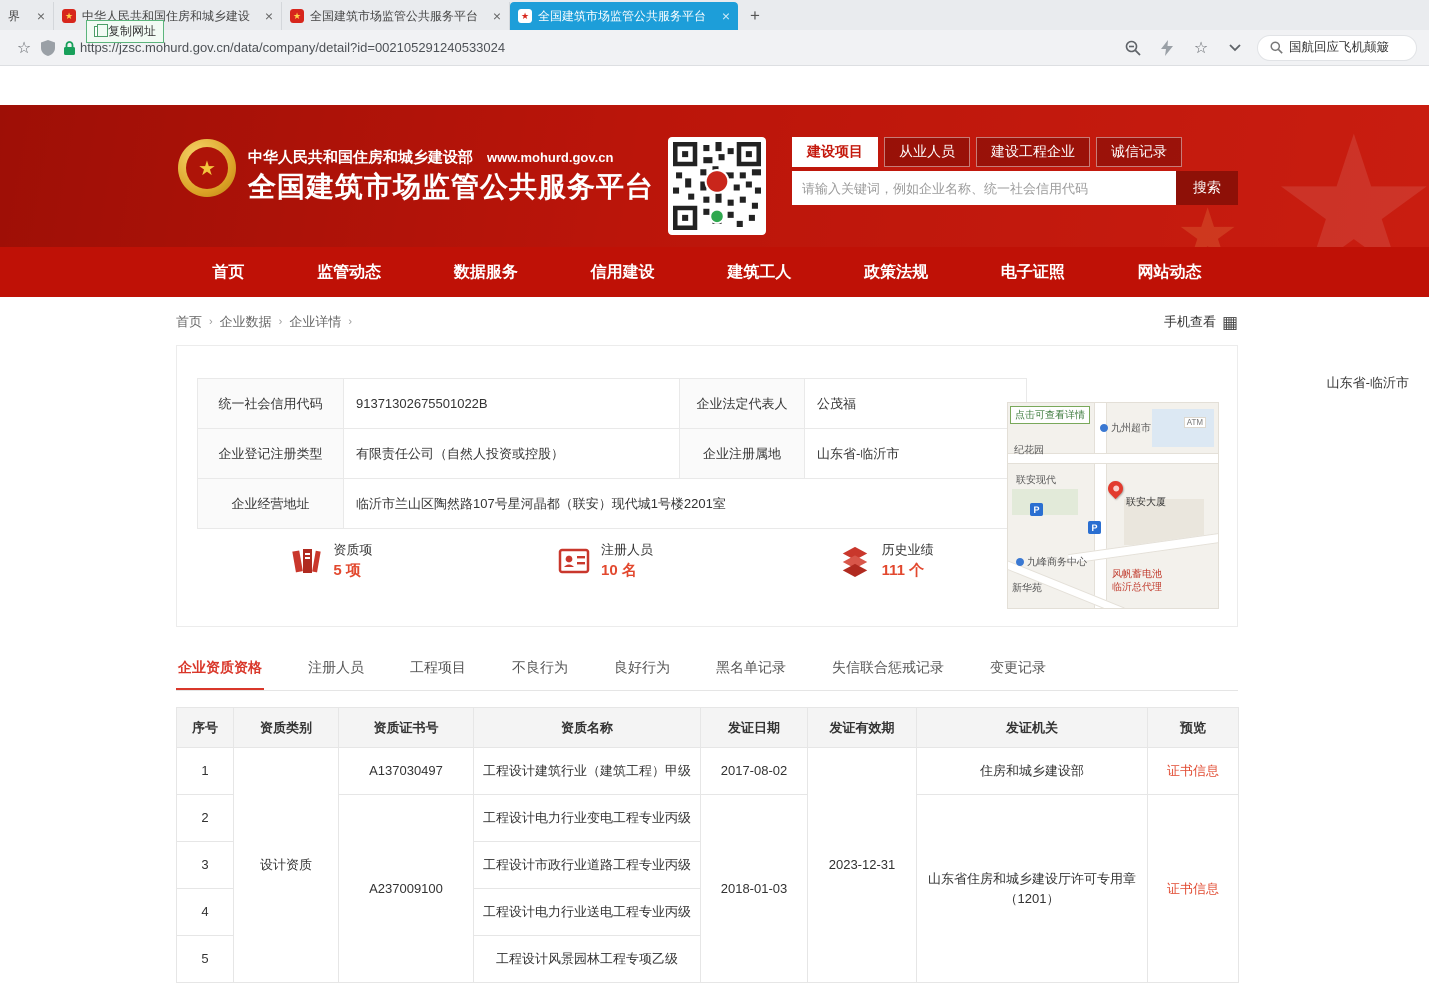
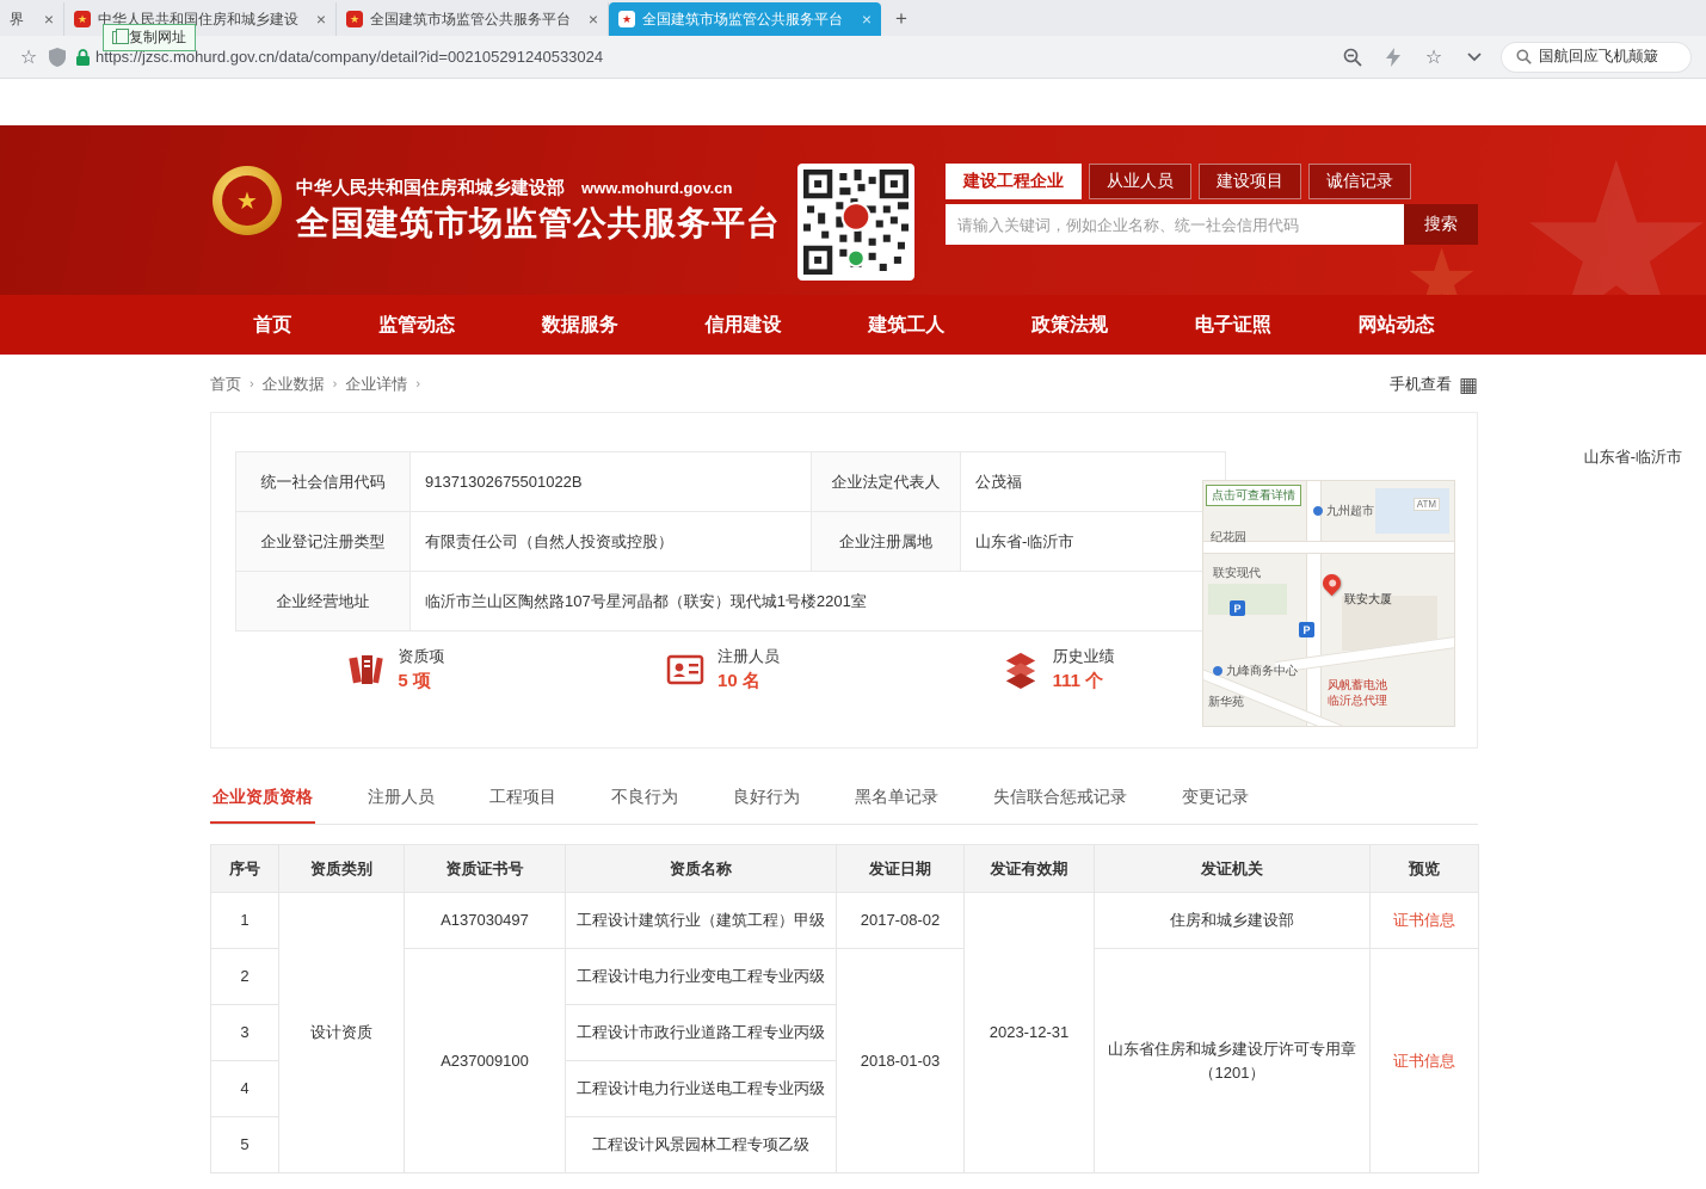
  界
  ×
  ★
  中华人民共和国住房和城乡建设
  ×
  ★
  全国建筑市场监管公共服务平台
  ×
  ★
  全国建筑市场监管公共服务平台
  ×
  +
  复制网址
  ☆
  https://jzsc.mohurd.gov.cn/data/company/detail?id=002105291240533024
  ☆
  国航回应飞机颠簸
  ★
  ★
  ★
  中华人民共和国住房和城乡建设部
  www.mohurd.gov.cn
  全国建筑市场监管公共服务平台
- 建设项目
+ 建设工程企业
  从业人员
- 建设工程企业
+ 建设项目
  诚信记录
  请输入关键词，例如企业名称、统一社会信用代码
  搜索
  首页
  监管动态
  数据服务
  信用建设
  建筑工人
  政策法规
  电子证照
  网站动态
  首页
  ›
  企业数据
  ›
  企业详情
  ›
  手机查看
  ▦
  山东省-临沂市
  统一社会信用代码	91371302675501022B	企业法定代表人	公茂福
  企业登记注册类型	有限责任公司（自然人投资或控股）	企业注册属地	山东省-临沂市
  企业经营地址	临沂市兰山区陶然路107号星河晶都（联安）现代城1号楼2201室
  资质项
  5 项
  注册人员
  10 名
  历史业绩
  111 个
  点击可查看详情
  ATM
  九州超市
  纪花园
  联安现代
  P
  P
  联安大厦
  九峰商务中心
  新华苑
  风帆蓄电池
  临沂总代理
  企业资质资格
  注册人员
  工程项目
  不良行为
  良好行为
  黑名单记录
  失信联合惩戒记录
  变更记录
  序号	资质类别	资质证书号	资质名称	发证日期	发证有效期	发证机关	预览
  1	设计资质	A137030497	工程设计建筑行业（建筑工程）甲级	2017-08-02	2023-12-31	住房和城乡建设部	证书信息
  2	A237009100	工程设计电力行业变电工程专业丙级	2018-01-03	山东省住房和城乡建设厅许可专用章 （1201）	证书信息
  3	工程设计市政行业道路工程专业丙级
  4	工程设计电力行业送电工程专业丙级
  5	工程设计风景园林工程专项乙级
